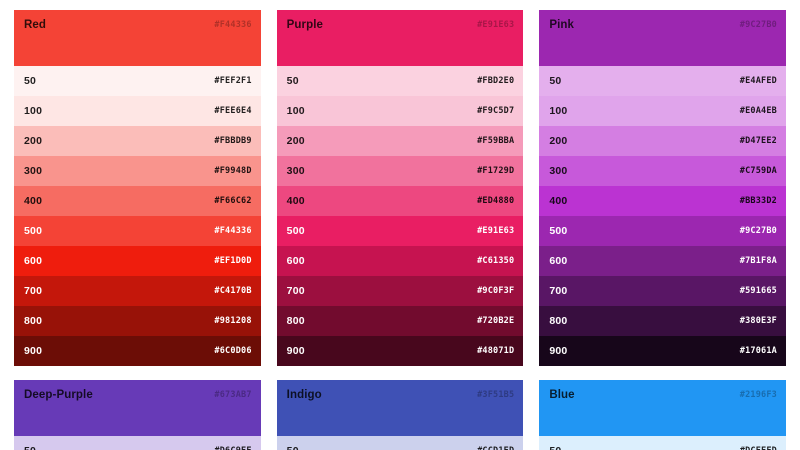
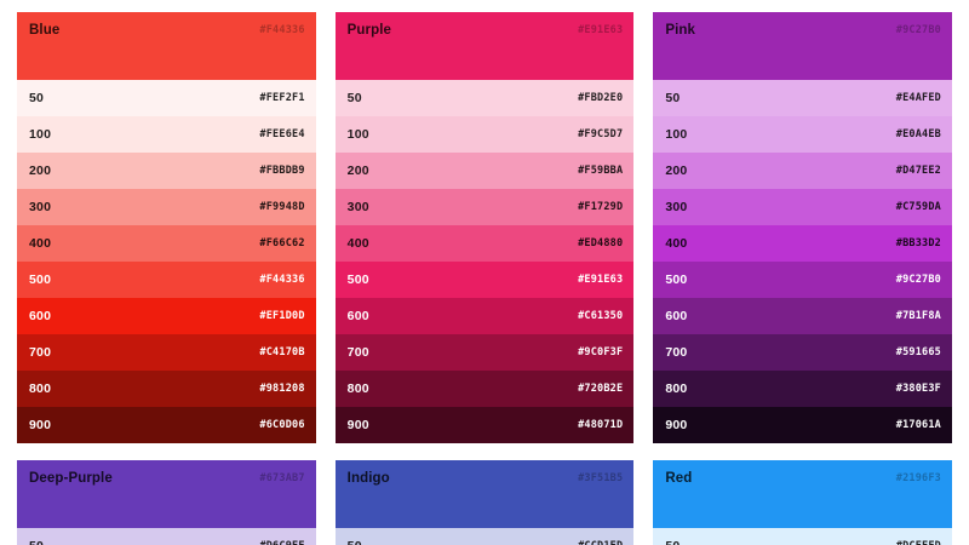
- Red
+ Blue
  #F44336
  50
  #FEF2F1
  100
  #FEE6E4
  200
  #FBBDB9
  300
  #F9948D
  400
  #F66C62
  500
  #F44336
  600
  #EF1D0D
  700
  #C4170B
  800
  #981208
  900
  #6C0D06
  Purple
  #E91E63
  50
  #FBD2E0
  100
  #F9C5D7
  200
  #F59BBA
  300
  #F1729D
  400
  #ED4880
  500
  #E91E63
  600
  #C61350
  700
  #9C0F3F
  800
  #720B2E
  900
  #48071D
  Pink
  #9C27B0
  50
  #E4AFED
  100
  #E0A4EB
  200
  #D47EE2
  300
  #C759DA
  400
  #BB33D2
  500
  #9C27B0
  600
  #7B1F8A
  700
  #591665
  800
  #380E3F
  900
  #17061A
  Deep-Purple
  #673AB7
  Indigo
  #3F51B5
- Blue
+ Red
  #2196F3
